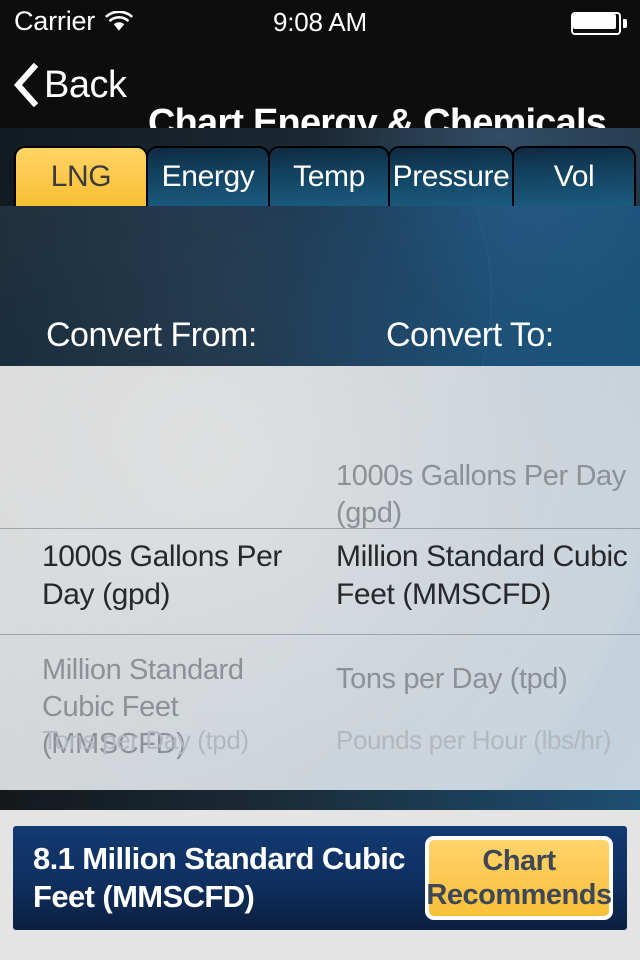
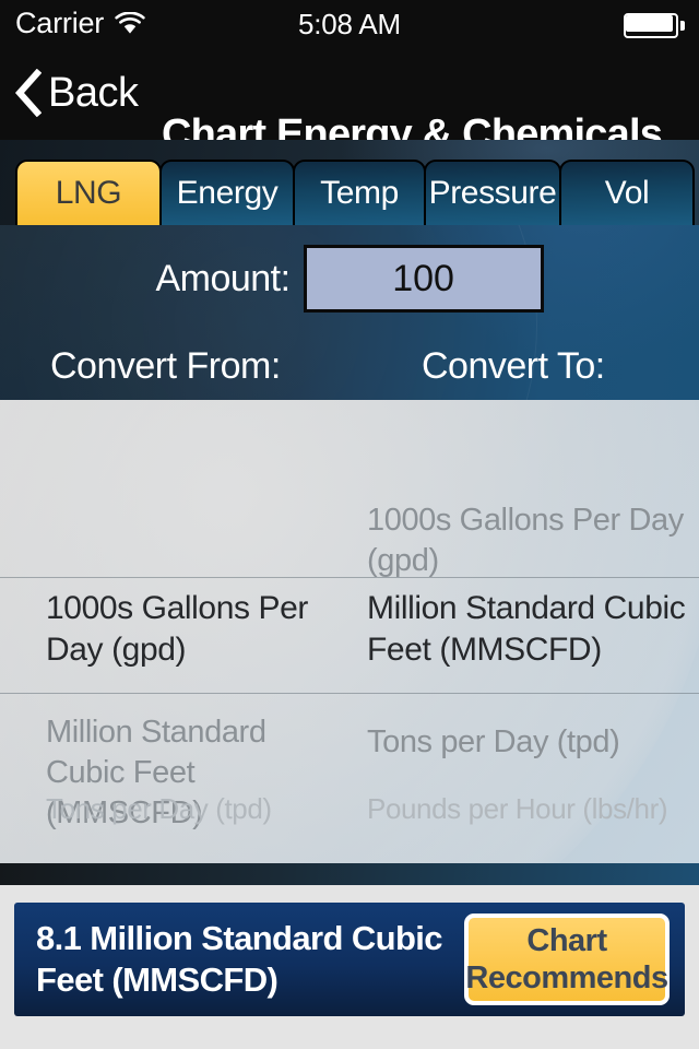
  Carrier
- 9:08 AM
+ 5:08 AM
  Back
  Chart Energy & Chemicals
  LNG
  Energy
  Temp
  Pressure
  Vol
+ Amount:
+ 100
  Convert From:
  Convert To:
  1000s Gallons Per Day (gpd)
  Million Standard Cubic Feet (MMSCFD)
  Tons per Day (tpd)
  1000s Gallons Per Day (gpd)
  Million Standard Cubic Feet (MMSCFD)
  Tons per Day (tpd)
  Pounds per Hour (lbs/hr)
  8.1 Million Standard Cubic Feet (MMSCFD)
  Chart
  Recommends
